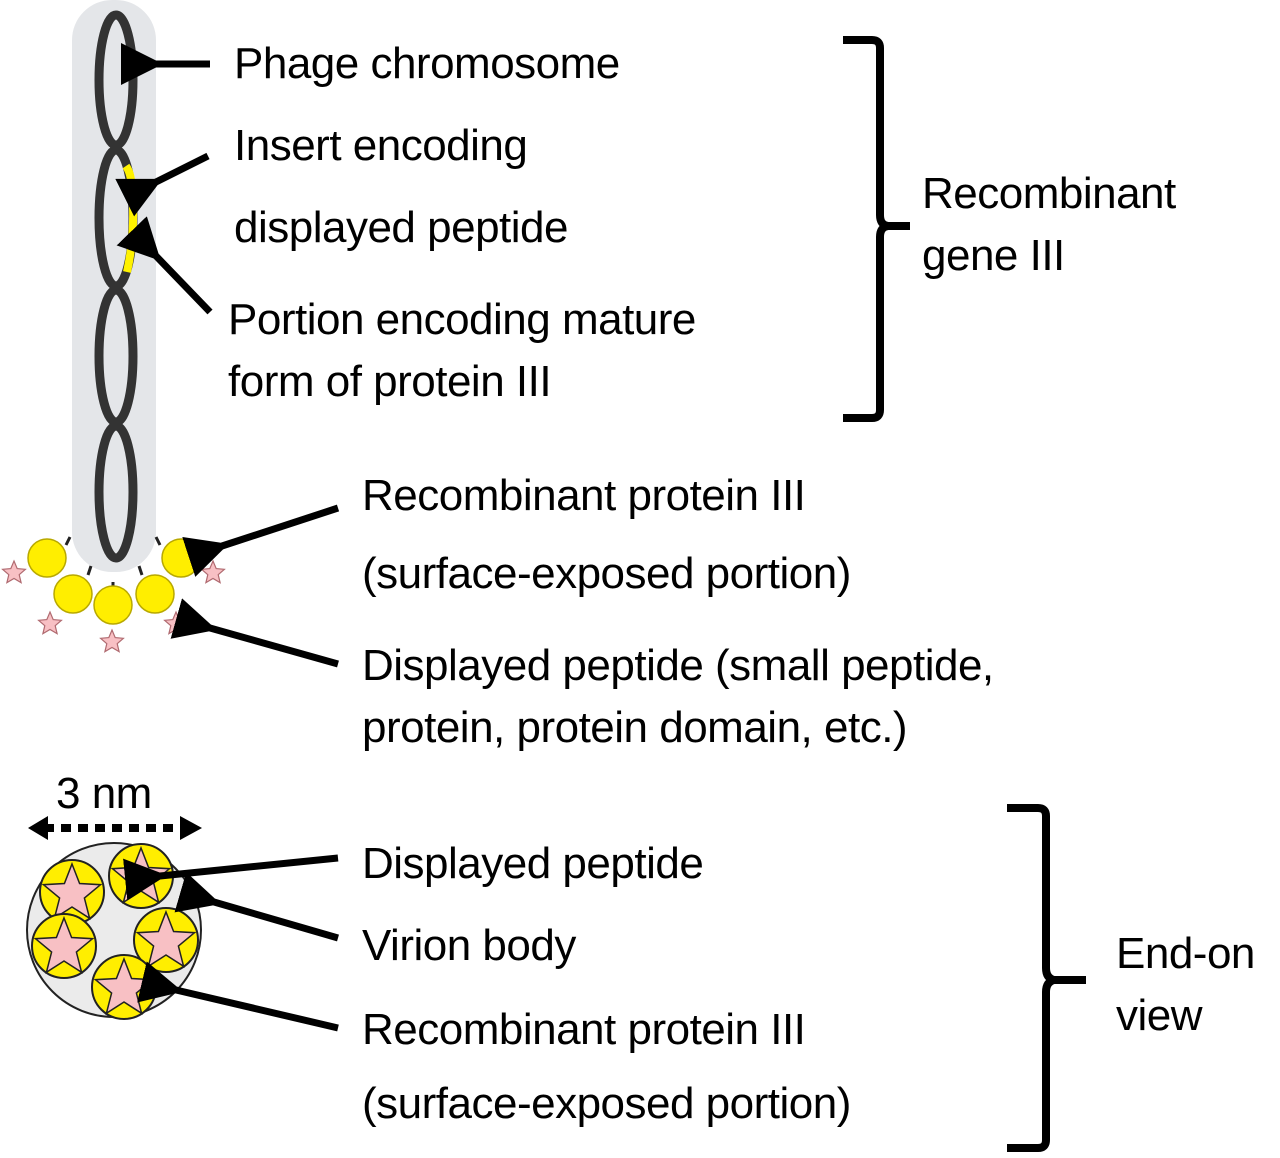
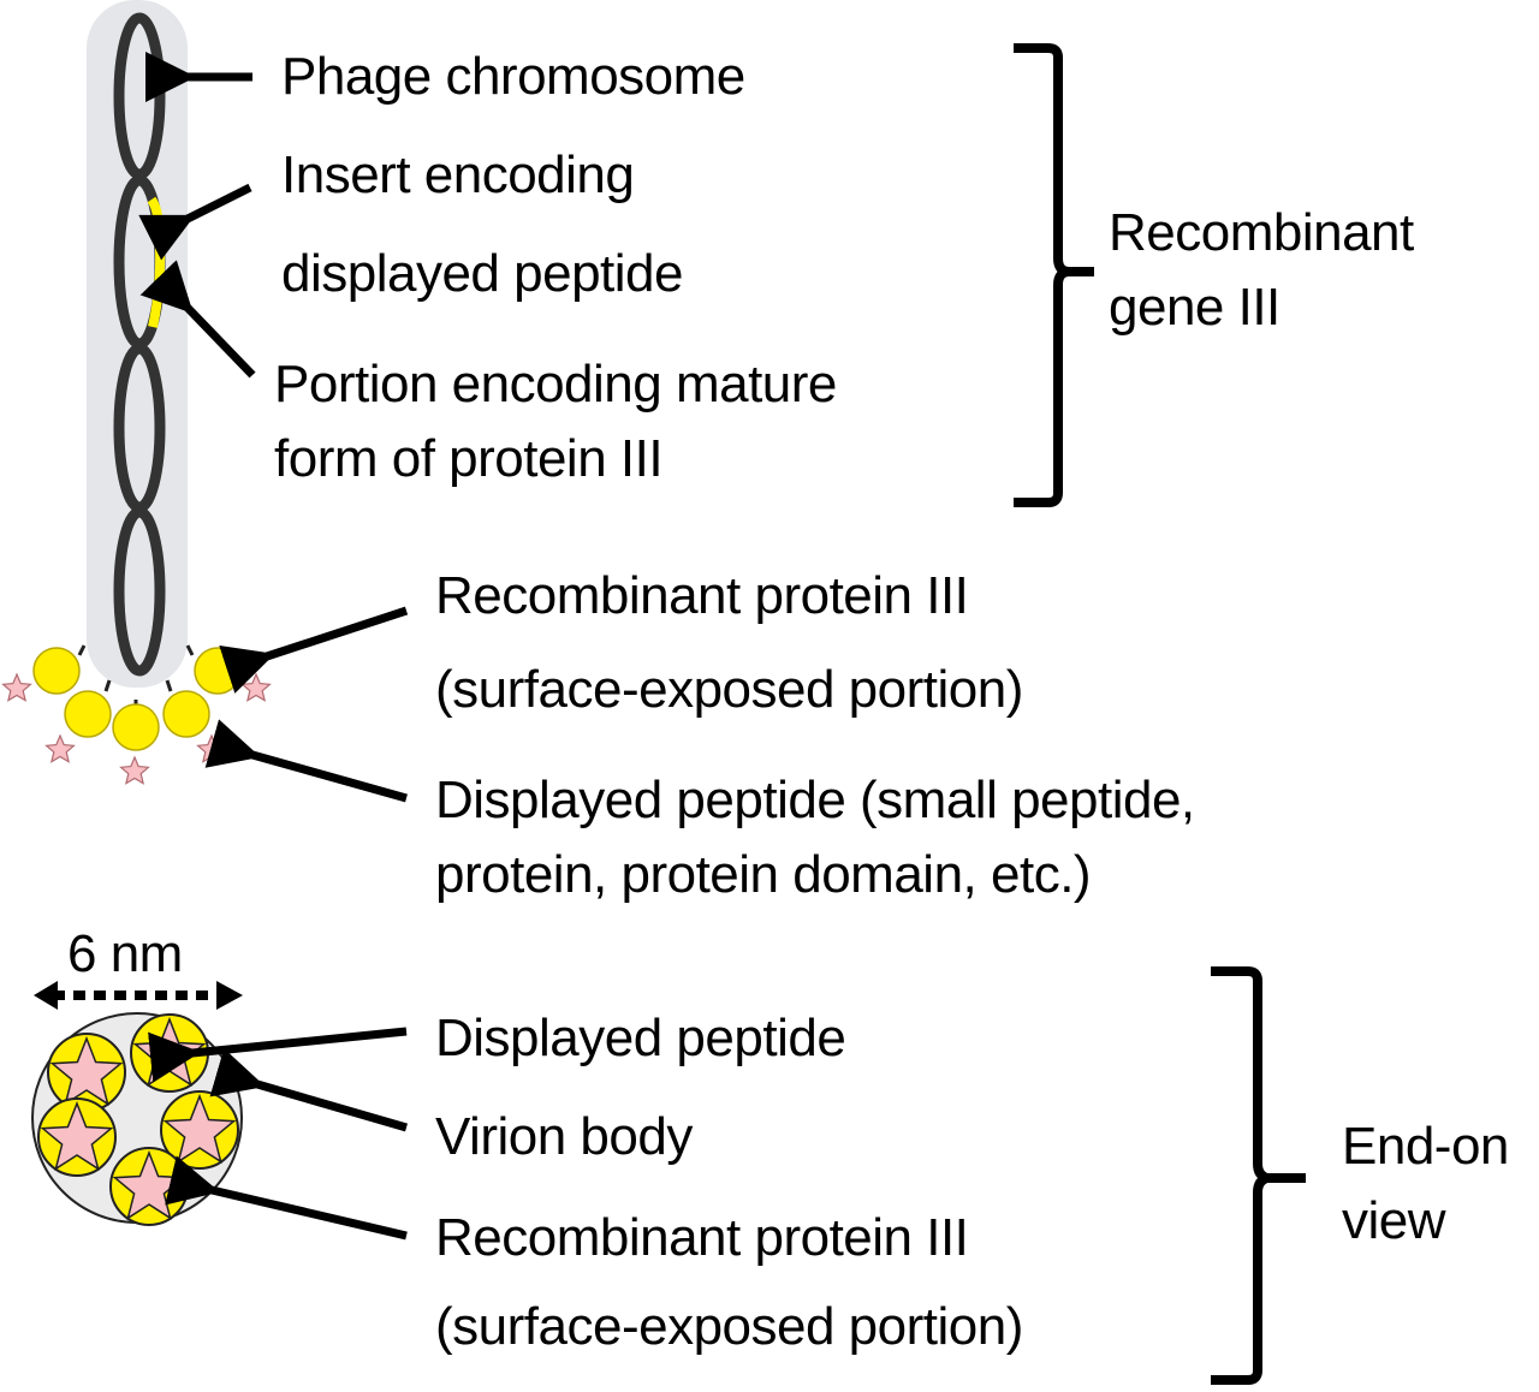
  Phage chromosome
  Insert encoding
  displayed peptide
  Portion encoding mature
  form of protein III
  Recombinant
  gene III
  Recombinant protein III
  (surface-exposed portion)
  Displayed peptide (small peptide,
  protein, protein domain, etc.)
- 3 nm
+ 6 nm
  Displayed peptide
  Virion body
  Recombinant protein III
  (surface-exposed portion)
  End-on
  view
